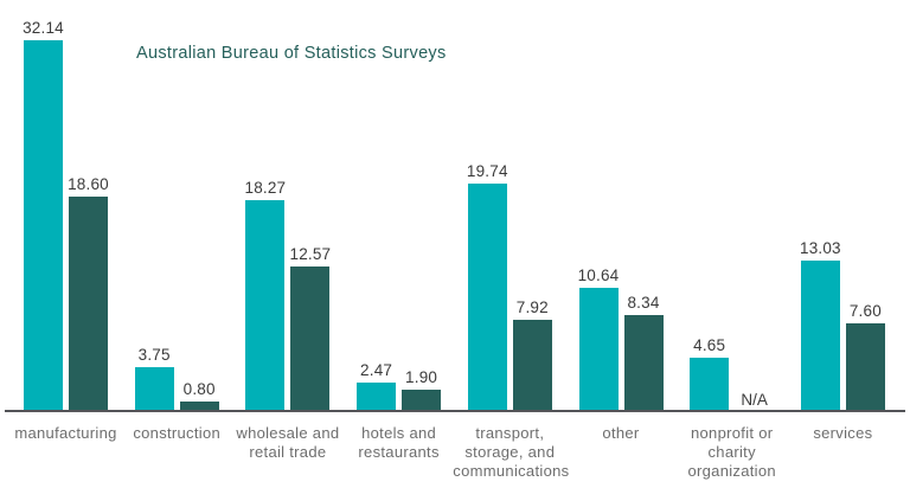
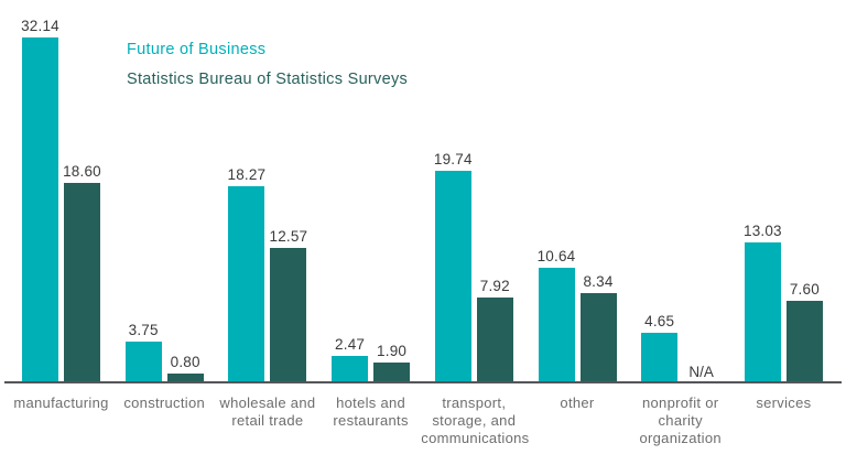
+ Future of Business
- Australian Bureau of Statistics Surveys
+ Statistics Bureau of Statistics Surveys
  32.14
  18.60
  manufacturing
  3.75
  0.80
  construction
  18.27
  12.57
  wholesale and retail trade
  2.47
  1.90
  hotels and restaurants
  19.74
  7.92
  transport, storage, and communications
  10.64
  8.34
  other
  4.65
  N/A
  nonprofit or charity organization
  13.03
  7.60
  services
